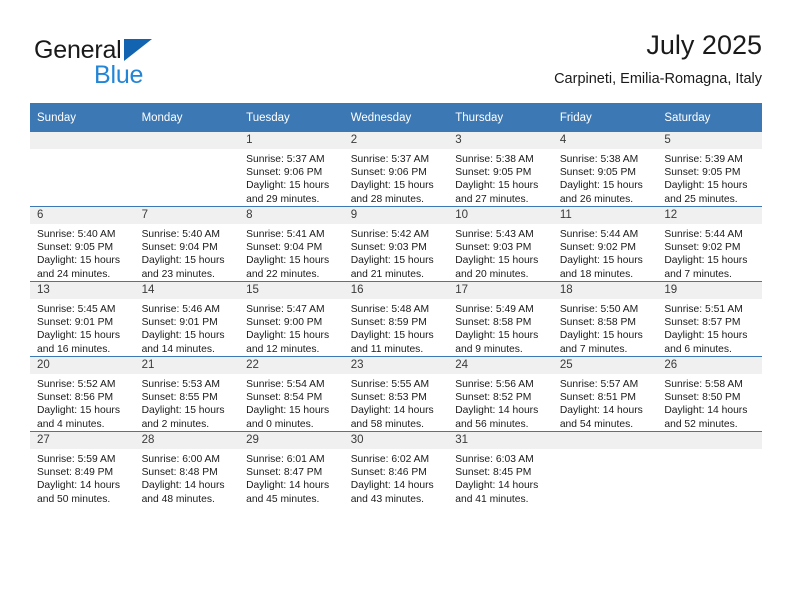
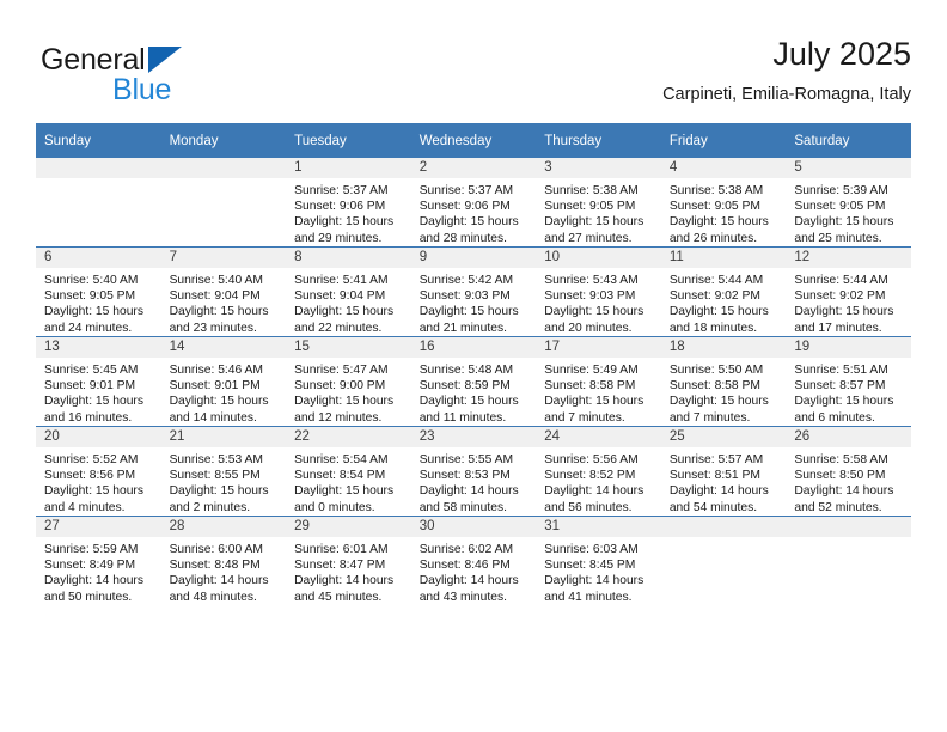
  General
  Blue
  July 2025
  Carpineti, Emilia-Romagna, Italy
  Sunday	Monday	Tuesday	Wednesday	Thursday	Friday	Saturday
  		1Sunrise: 5:37 AMSunset: 9:06 PMDaylight: 15 hoursand 29 minutes.	2Sunrise: 5:37 AMSunset: 9:06 PMDaylight: 15 hoursand 28 minutes.	3Sunrise: 5:38 AMSunset: 9:05 PMDaylight: 15 hoursand 27 minutes.	4Sunrise: 5:38 AMSunset: 9:05 PMDaylight: 15 hoursand 26 minutes.	5Sunrise: 5:39 AMSunset: 9:05 PMDaylight: 15 hoursand 25 minutes.
- 6Sunrise: 5:40 AMSunset: 9:05 PMDaylight: 15 hoursand 24 minutes.	7Sunrise: 5:40 AMSunset: 9:04 PMDaylight: 15 hoursand 23 minutes.	8Sunrise: 5:41 AMSunset: 9:04 PMDaylight: 15 hoursand 22 minutes.	9Sunrise: 5:42 AMSunset: 9:03 PMDaylight: 15 hoursand 21 minutes.	10Sunrise: 5:43 AMSunset: 9:03 PMDaylight: 15 hoursand 20 minutes.	11Sunrise: 5:44 AMSunset: 9:02 PMDaylight: 15 hoursand 18 minutes.	12Sunrise: 5:44 AMSunset: 9:02 PMDaylight: 15 hoursand 7 minutes.
+ 6Sunrise: 5:40 AMSunset: 9:05 PMDaylight: 15 hoursand 24 minutes.	7Sunrise: 5:40 AMSunset: 9:04 PMDaylight: 15 hoursand 23 minutes.	8Sunrise: 5:41 AMSunset: 9:04 PMDaylight: 15 hoursand 22 minutes.	9Sunrise: 5:42 AMSunset: 9:03 PMDaylight: 15 hoursand 21 minutes.	10Sunrise: 5:43 AMSunset: 9:03 PMDaylight: 15 hoursand 20 minutes.	11Sunrise: 5:44 AMSunset: 9:02 PMDaylight: 15 hoursand 18 minutes.	12Sunrise: 5:44 AMSunset: 9:02 PMDaylight: 15 hoursand 17 minutes.
- 13Sunrise: 5:45 AMSunset: 9:01 PMDaylight: 15 hoursand 16 minutes.	14Sunrise: 5:46 AMSunset: 9:01 PMDaylight: 15 hoursand 14 minutes.	15Sunrise: 5:47 AMSunset: 9:00 PMDaylight: 15 hoursand 12 minutes.	16Sunrise: 5:48 AMSunset: 8:59 PMDaylight: 15 hoursand 11 minutes.	17Sunrise: 5:49 AMSunset: 8:58 PMDaylight: 15 hoursand 9 minutes.	18Sunrise: 5:50 AMSunset: 8:58 PMDaylight: 15 hoursand 7 minutes.	19Sunrise: 5:51 AMSunset: 8:57 PMDaylight: 15 hoursand 6 minutes.
+ 13Sunrise: 5:45 AMSunset: 9:01 PMDaylight: 15 hoursand 16 minutes.	14Sunrise: 5:46 AMSunset: 9:01 PMDaylight: 15 hoursand 14 minutes.	15Sunrise: 5:47 AMSunset: 9:00 PMDaylight: 15 hoursand 12 minutes.	16Sunrise: 5:48 AMSunset: 8:59 PMDaylight: 15 hoursand 11 minutes.	17Sunrise: 5:49 AMSunset: 8:58 PMDaylight: 15 hoursand 7 minutes.	18Sunrise: 5:50 AMSunset: 8:58 PMDaylight: 15 hoursand 7 minutes.	19Sunrise: 5:51 AMSunset: 8:57 PMDaylight: 15 hoursand 6 minutes.
  20Sunrise: 5:52 AMSunset: 8:56 PMDaylight: 15 hoursand 4 minutes.	21Sunrise: 5:53 AMSunset: 8:55 PMDaylight: 15 hoursand 2 minutes.	22Sunrise: 5:54 AMSunset: 8:54 PMDaylight: 15 hoursand 0 minutes.	23Sunrise: 5:55 AMSunset: 8:53 PMDaylight: 14 hoursand 58 minutes.	24Sunrise: 5:56 AMSunset: 8:52 PMDaylight: 14 hoursand 56 minutes.	25Sunrise: 5:57 AMSunset: 8:51 PMDaylight: 14 hoursand 54 minutes.	26Sunrise: 5:58 AMSunset: 8:50 PMDaylight: 14 hoursand 52 minutes.
  27Sunrise: 5:59 AMSunset: 8:49 PMDaylight: 14 hoursand 50 minutes.	28Sunrise: 6:00 AMSunset: 8:48 PMDaylight: 14 hoursand 48 minutes.	29Sunrise: 6:01 AMSunset: 8:47 PMDaylight: 14 hoursand 45 minutes.	30Sunrise: 6:02 AMSunset: 8:46 PMDaylight: 14 hoursand 43 minutes.	31Sunrise: 6:03 AMSunset: 8:45 PMDaylight: 14 hoursand 41 minutes.
